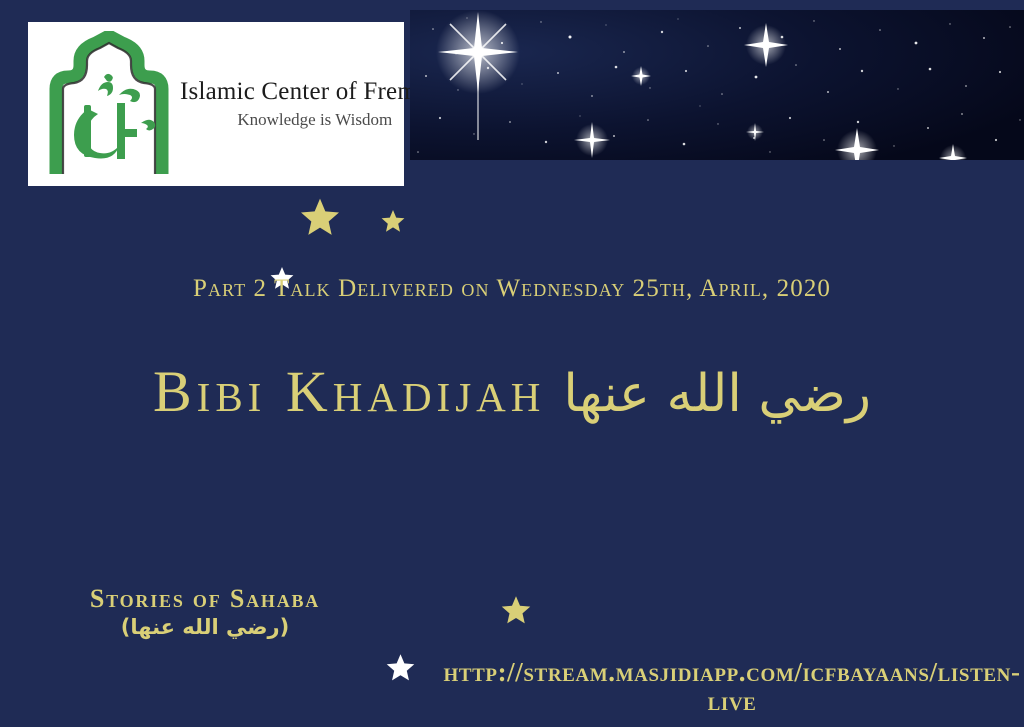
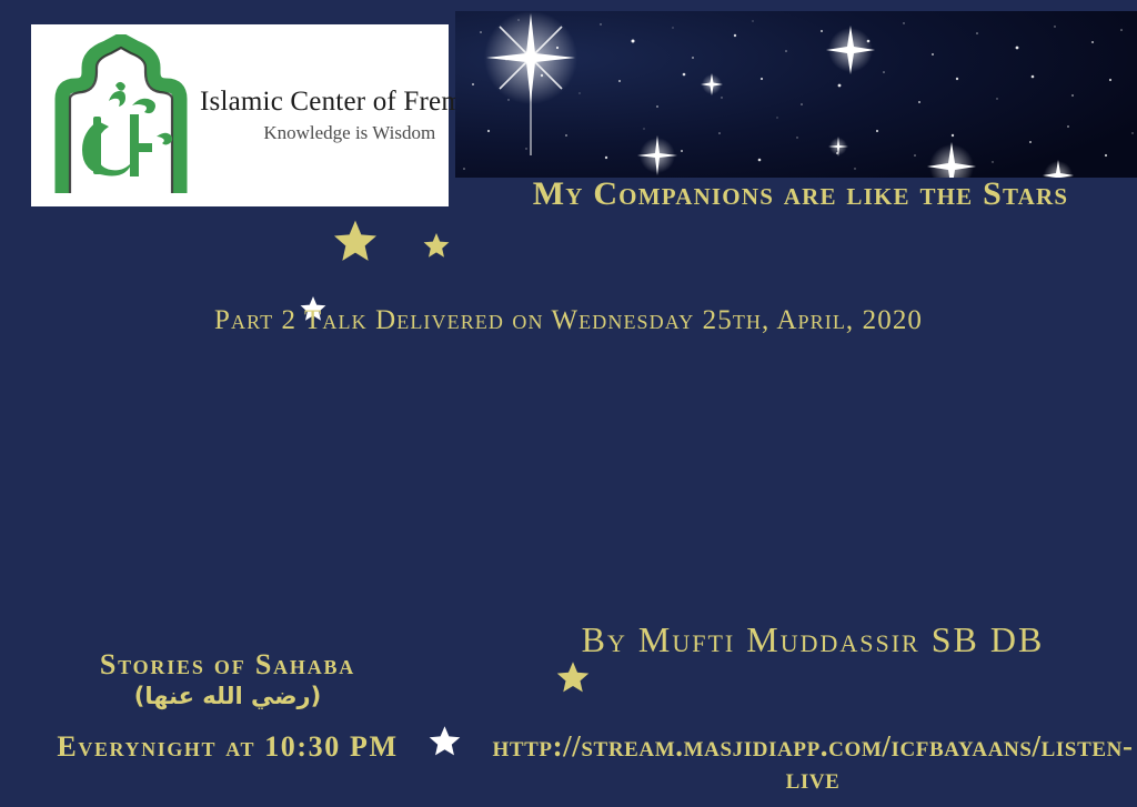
  Islamic Center of Frem
  Knowledge is Wisdom
+ My Companions are like the Stars
  Part 2 Talk Delivered on Wednesday 25th, April, 2020
- Bibi Khadijah رضي الله عنها
  Stories of Sahaba
  (رضي الله عنها)
+ Everynight at 10:30 PM
+ By Mufti Muddassir SB DB
  http://stream.masjidiapp.com/icfbayaans/listen-live
